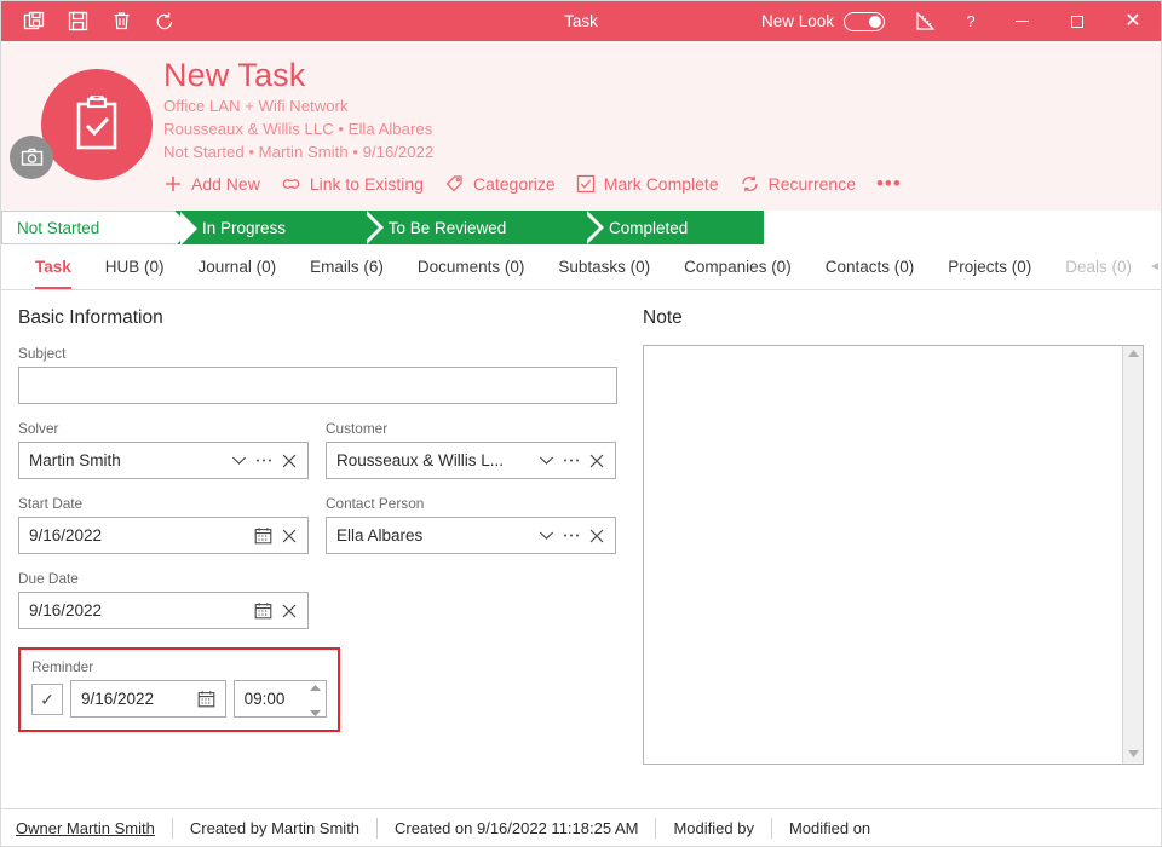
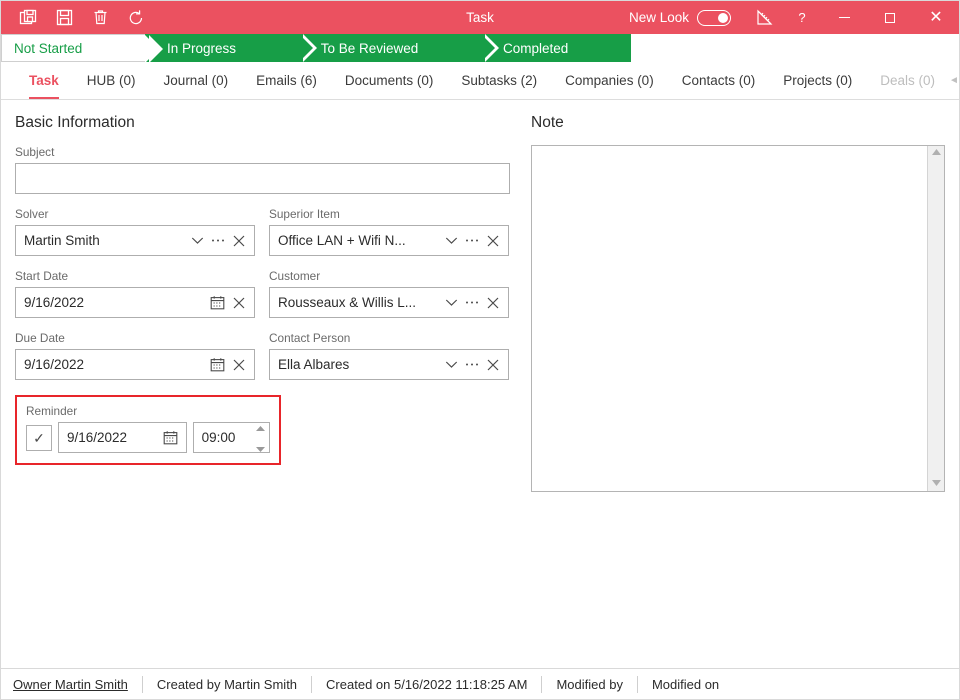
  Task
  New Look
  ?
  ✕
- New Task
- Office LAN + Wifi Network
- Rousseaux & Willis LLC • Ella Albares
- Not Started • Martin Smith • 9/16/2022
- Add New
- Link to Existing
- Categorize
- Mark Complete
- Recurrence
- •••
  Not Started
  In Progress
  To Be Reviewed
  Completed
  Task
  HUB (0)
  Journal (0)
  Emails (6)
  Documents (0)
- Subtasks (0)
+ Subtasks (2)
  Companies (0)
  Contacts (0)
  Projects (0)
  Deals (0)
  ◄
  Basic Information
  Subject
  Solver
  Martin Smith
  Start Date
  9/16/2022
  Due Date
  9/16/2022
+ Superior Item
+ Office LAN + Wifi N...
  Customer
  Rousseaux & Willis L...
  Contact Person
  Ella Albares
  Reminder
  ✓
  9/16/2022
  09:00
  Note
  Owner Martin Smith
  Created by Martin Smith
- Created on 9/16/2022 11:18:25 AM
+ Created on 5/16/2022 11:18:25 AM
  Modified by
  Modified on
